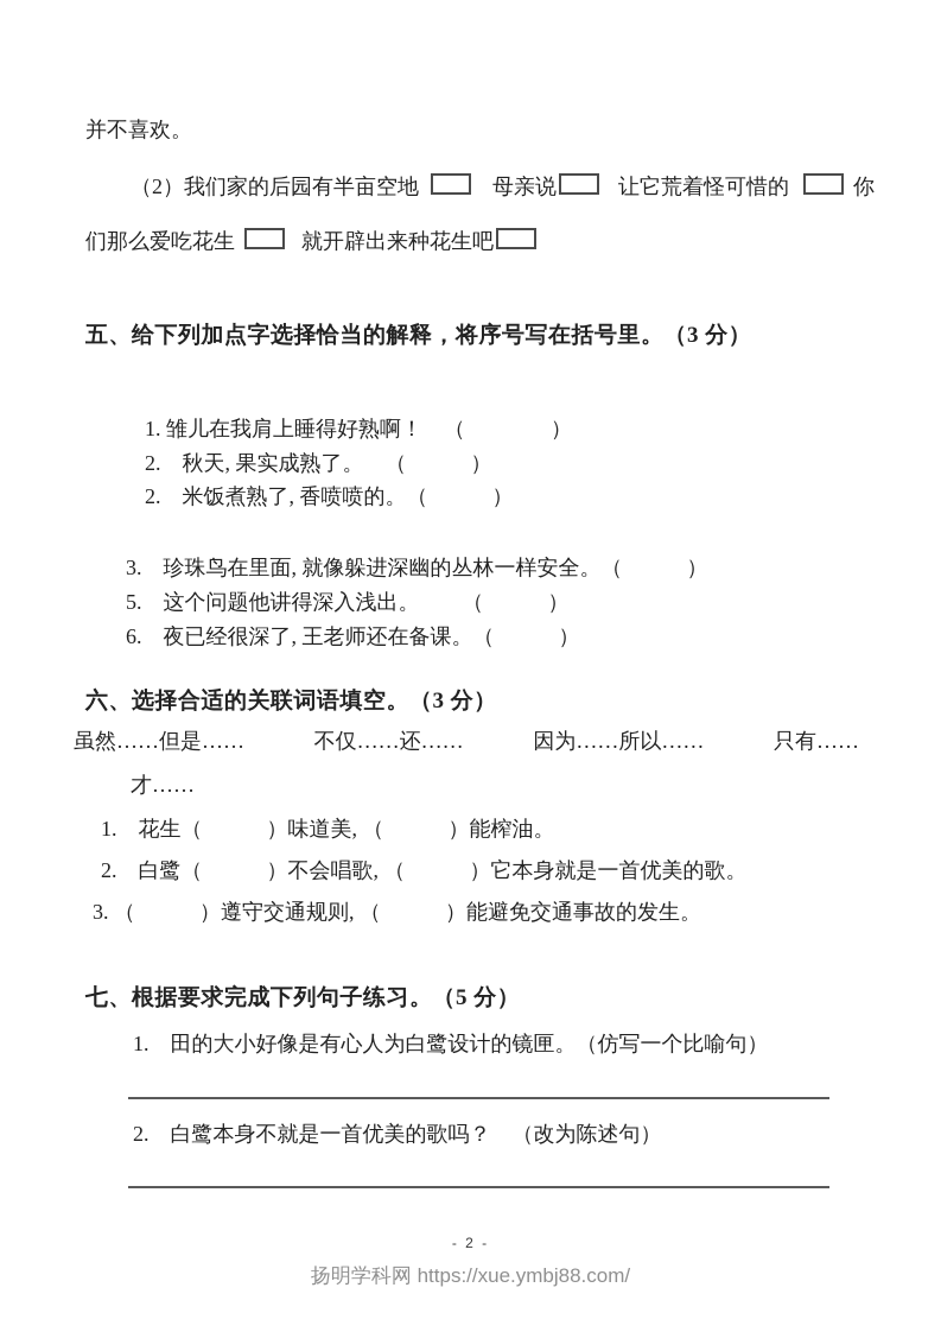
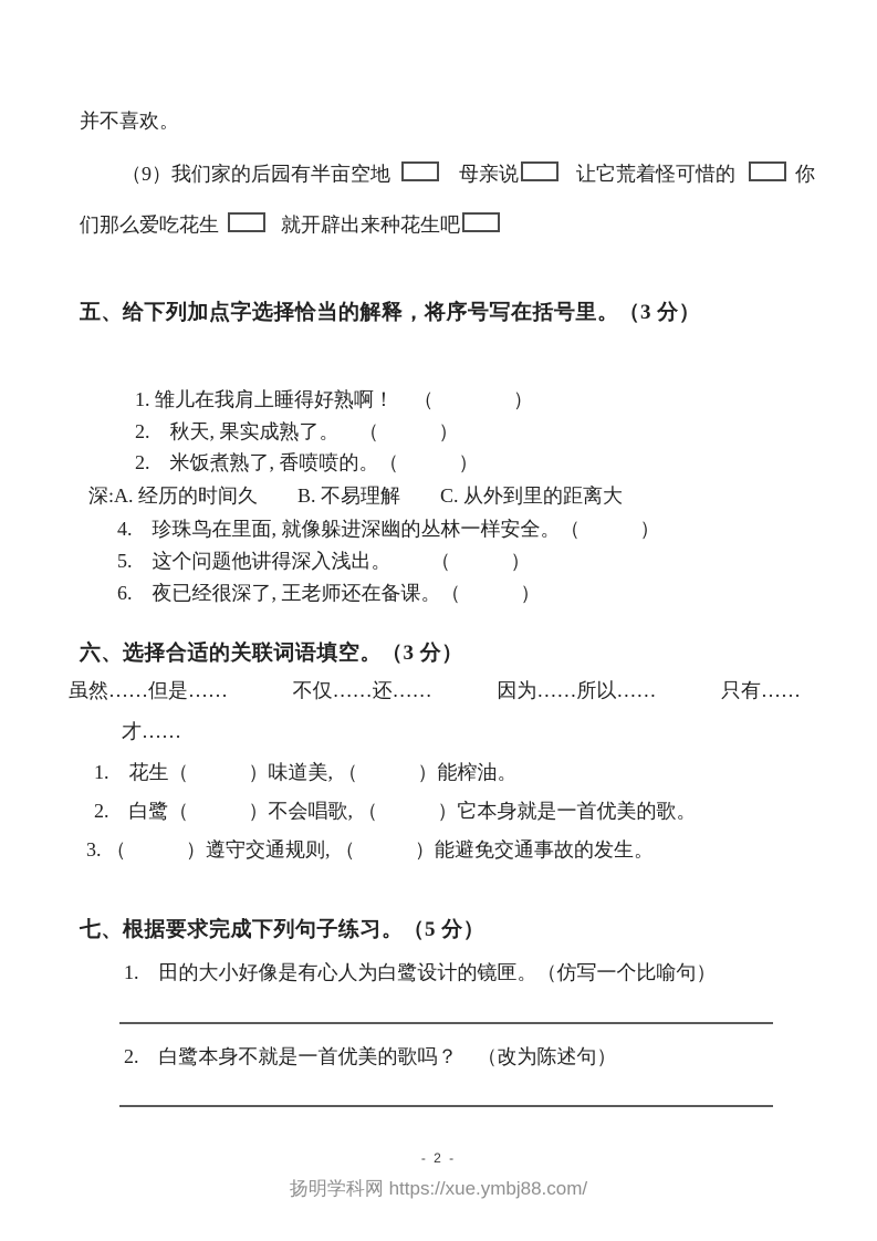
  并不喜欢。
- （2）我们家的后园有半亩空地 母亲说 让它荒着怪可惜的 你
+ （9）我们家的后园有半亩空地 母亲说 让它荒着怪可惜的 你
  们那么爱吃花生 就开辟出来种花生吧
  五、给下列加点字选择恰当的解释，将序号写在括号里。（3 分）
  1. 雏儿在我肩上睡得好熟啊！ （ ）
  2. 秋天, 果实成熟了。 （ ）
  2. 米饭煮熟了, 香喷喷的。（ ）
+ 深:A. 经历的时间久 B. 不易理解 C. 从外到里的距离大
- 3. 珍珠鸟在里面, 就像躲进深幽的丛林一样安全。（ ）
+ 4. 珍珠鸟在里面, 就像躲进深幽的丛林一样安全。（ ）
  5. 这个问题他讲得深入浅出。 （ ）
  6. 夜已经很深了, 王老师还在备课。（ ）
  六、选择合适的关联词语填空。（3 分）
  虽然……但是……
  不仅……还……
  因为……所以……
  只有……
  才……
  1. 花生（ ）味道美, （ ）能榨油。
  2. 白鹭（ ）不会唱歌, （ ）它本身就是一首优美的歌。
  3. （ ）遵守交通规则, （ ）能避免交通事故的发生。
  七、根据要求完成下列句子练习。（5 分）
  1. 田的大小好像是有心人为白鹭设计的镜匣。（仿写一个比喻句）
  2. 白鹭本身不就是一首优美的歌吗？ （改为陈述句）
  - 2 -
  扬明学科网 https://xue.ymbj88.com/
